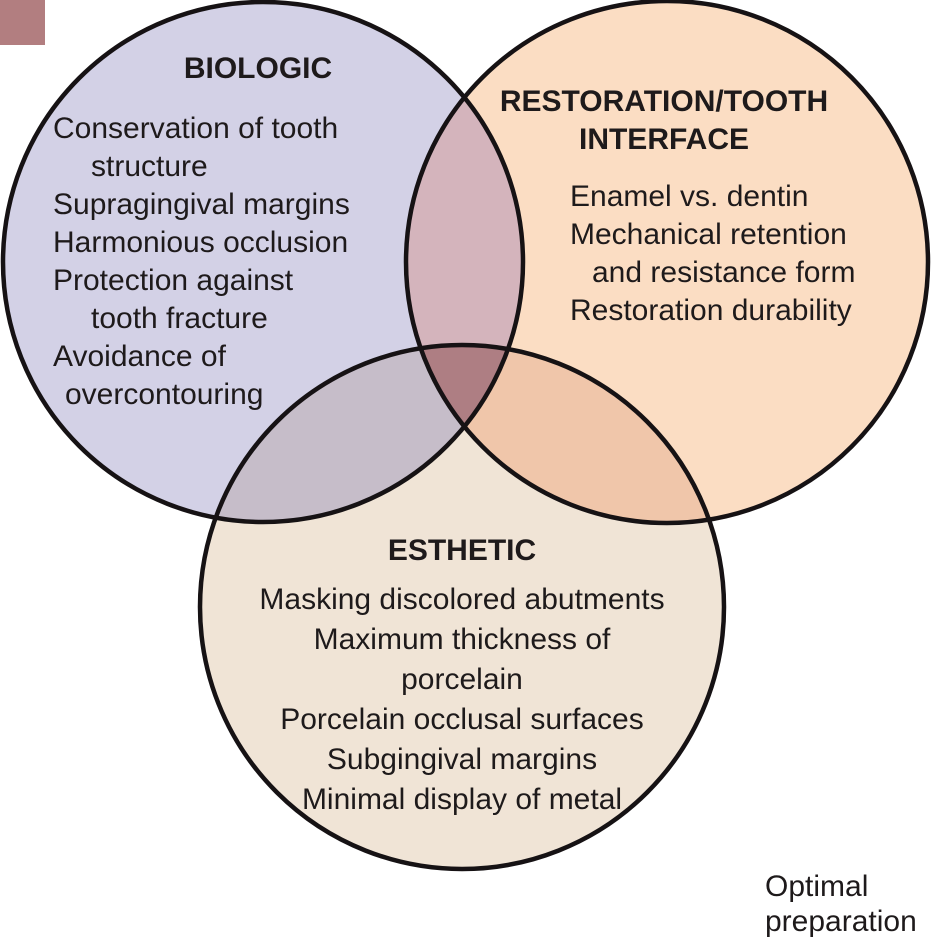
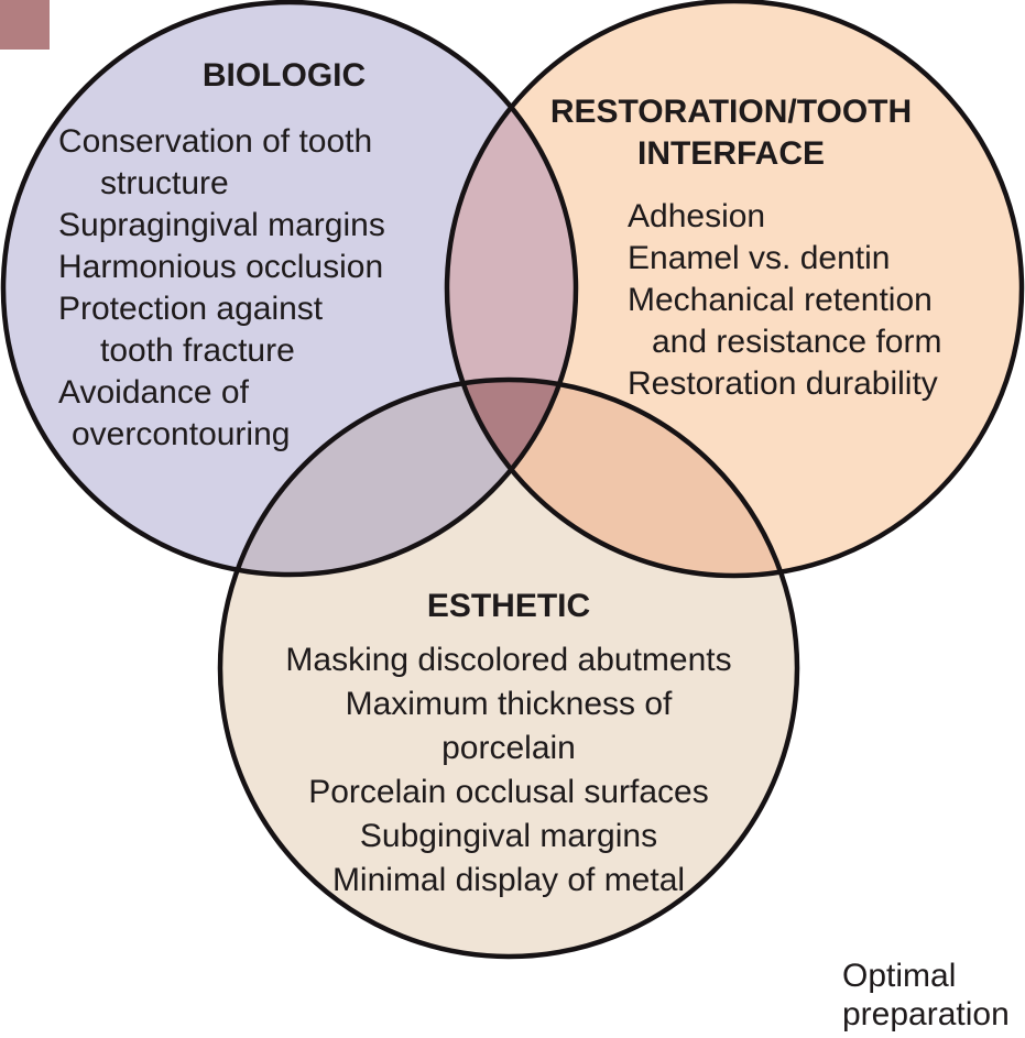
  BIOLOGIC
  Conservation of tooth
  structure
  Supragingival margins
  Harmonious occlusion
  Protection against
  tooth fracture
  Avoidance of
  overcontouring
  RESTORATION/TOOTH
  INTERFACE
+ Adhesion
  Enamel vs. dentin
  Mechanical retention
  and resistance form
  Restoration durability
  ESTHETIC
  Masking discolored abutments
  Maximum thickness of
  porcelain
  Porcelain occlusal surfaces
  Subgingival margins
  Minimal display of metal
  Optimal
  preparation
